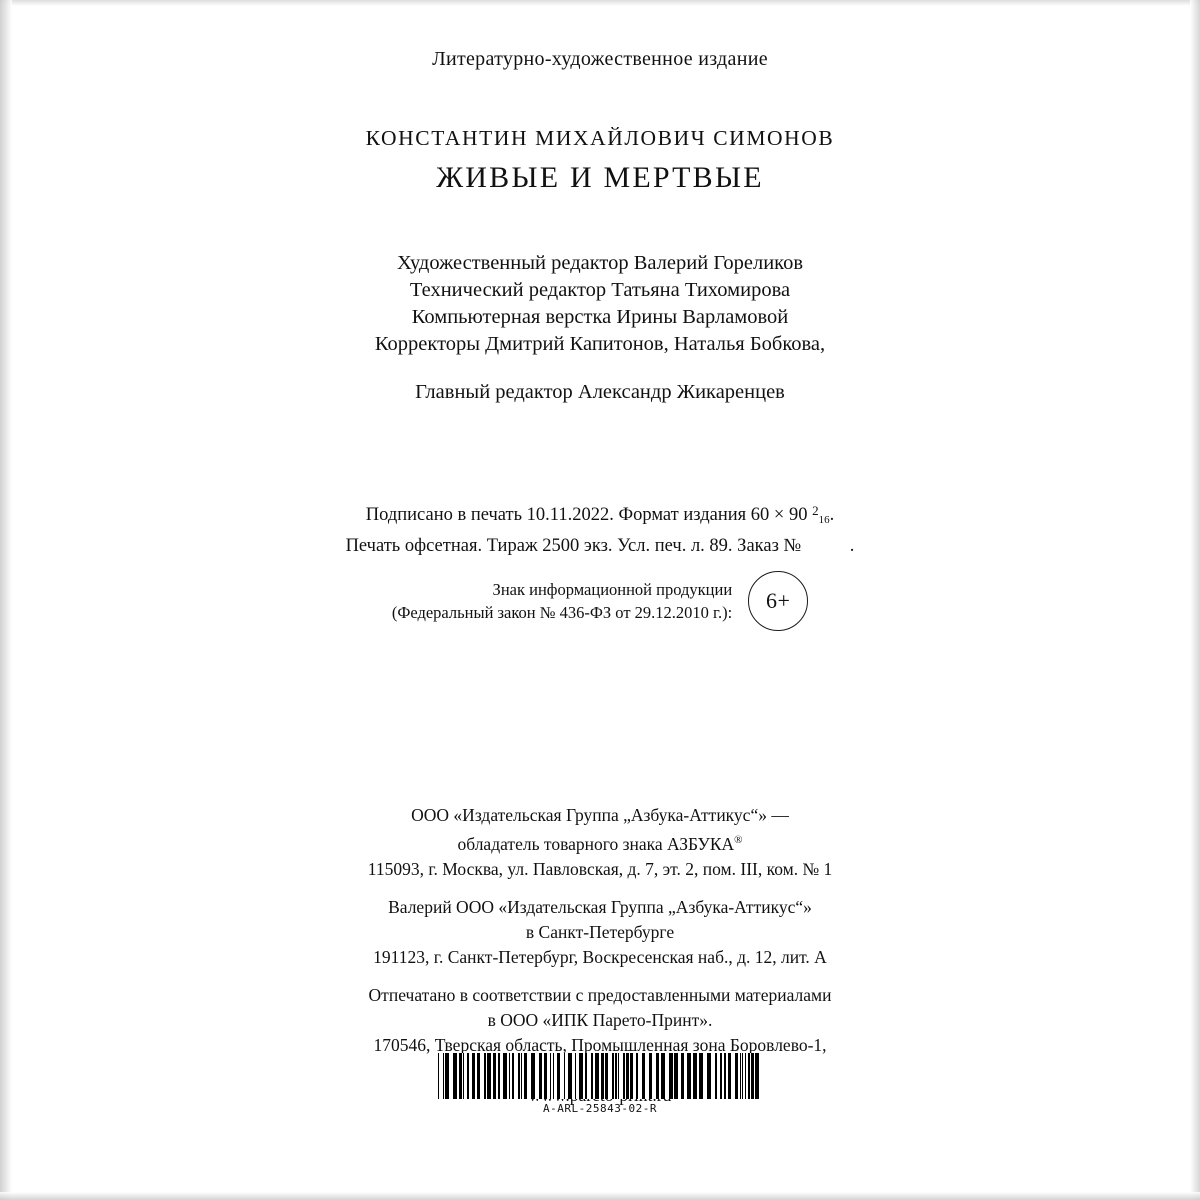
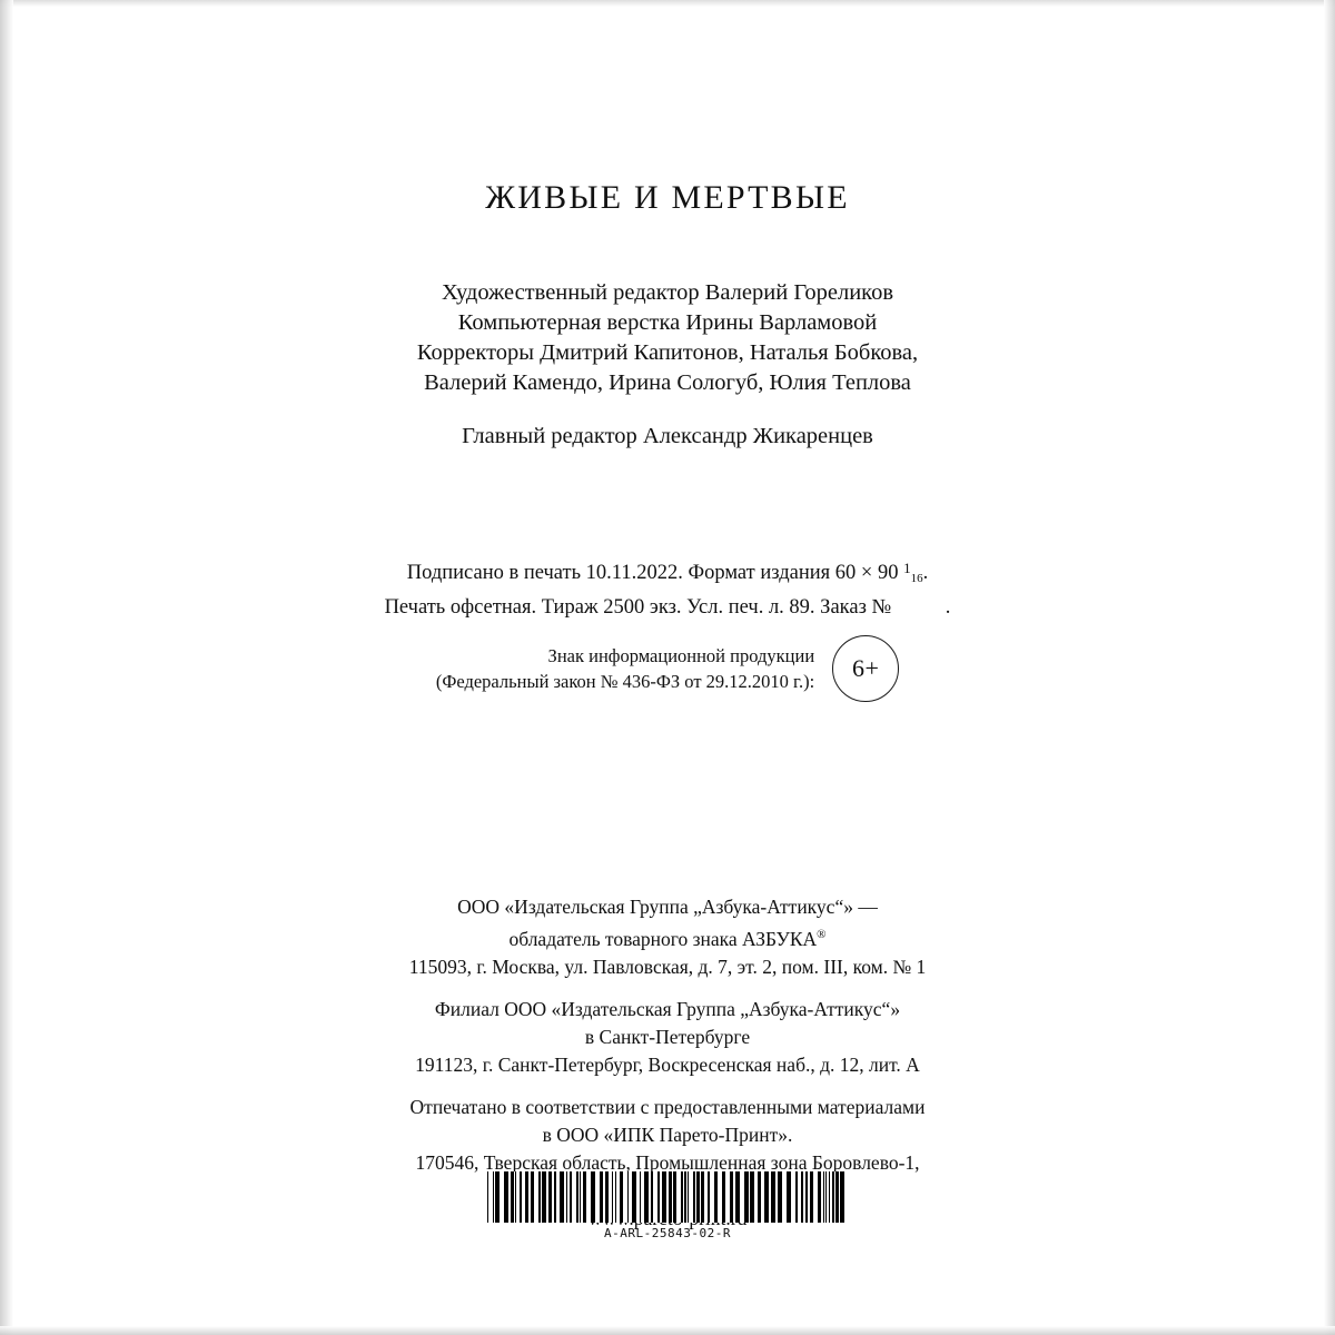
- Литературно-художественное издание
- КОНСТАНТИН МИХАЙЛОВИЧ СИМОНОВ
  ЖИВЫЕ И МЕРТВЫЕ
  Художественный редактор Валерий Гореликов
- Технический редактор Татьяна Тихомирова
  Компьютерная верстка Ирины Варламовой
  Корректоры Дмитрий Капитонов, Наталья Бобкова,
+ Валерий Камендо, Ирина Сологуб, Юлия Теплова
  Главный редактор Александр Жикаренцев
- Подписано в печать 10.11.2022. Формат издания 60 × 90 216.
+ Подписано в печать 10.11.2022. Формат издания 60 × 90 116.
  Печать офсетная. Тираж 2500 экз. Усл. печ. л. 89. Заказ № .
  Знак информационной продукции
  (Федеральный закон № 436-ФЗ от 29.12.2010 г.):
  6+
  ООО «Издательская Группа „Азбука-Аттикус“» —
  обладатель товарного знака АЗБУКА®
  115093, г. Москва, ул. Павловская, д. 7, эт. 2, пом. III, ком. № 1
- Валерий ООО «Издательская Группа „Азбука-Аттикус“»
+ Филиал ООО «Издательская Группа „Азбука-Аттикус“»
  в Санкт-Петербурге
  191123, г. Санкт-Петербург, Воскресенская наб., д. 12, лит. А
  Отпечатано в соответствии с предоставленными материалами
  в ООО «ИПК Парето-Принт».
  170546, Тверская область, Промышленная зона Боровлево-1,
  A-ARL-25843-02-R
